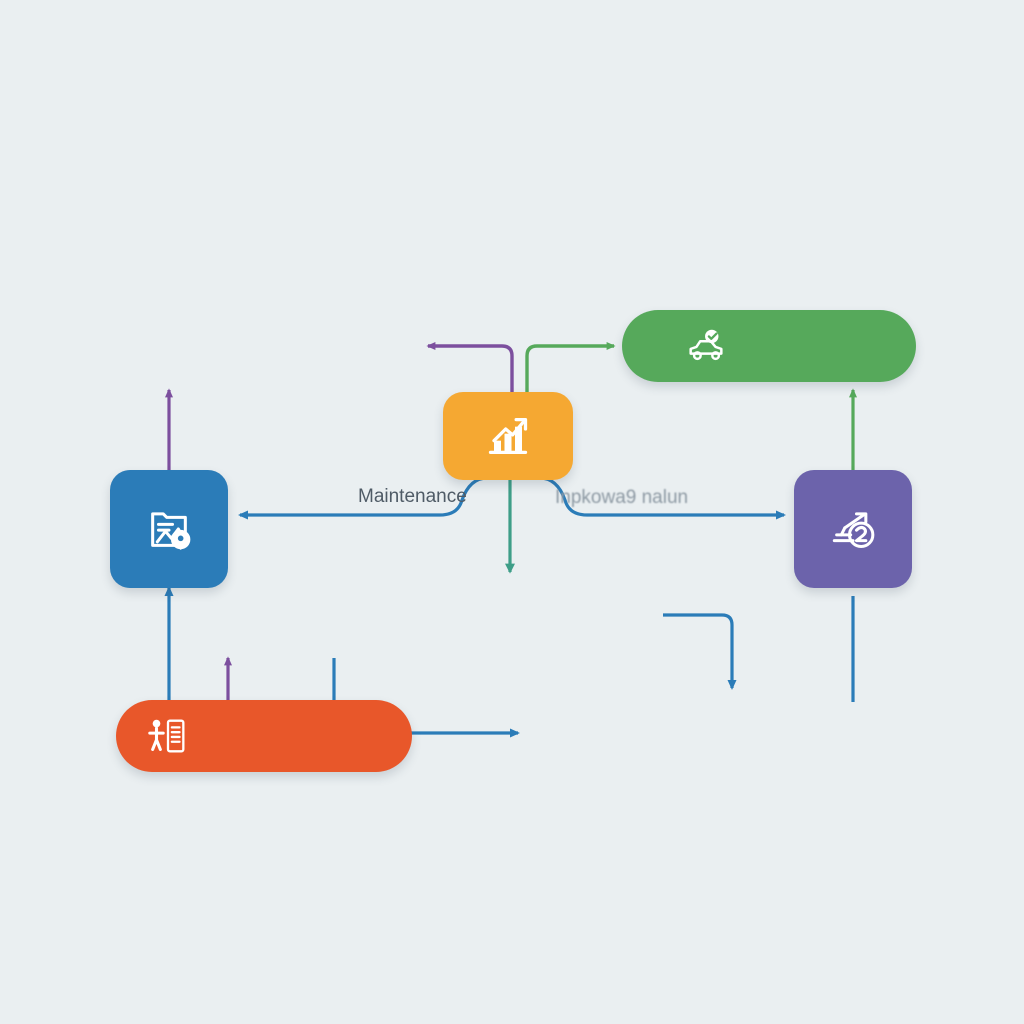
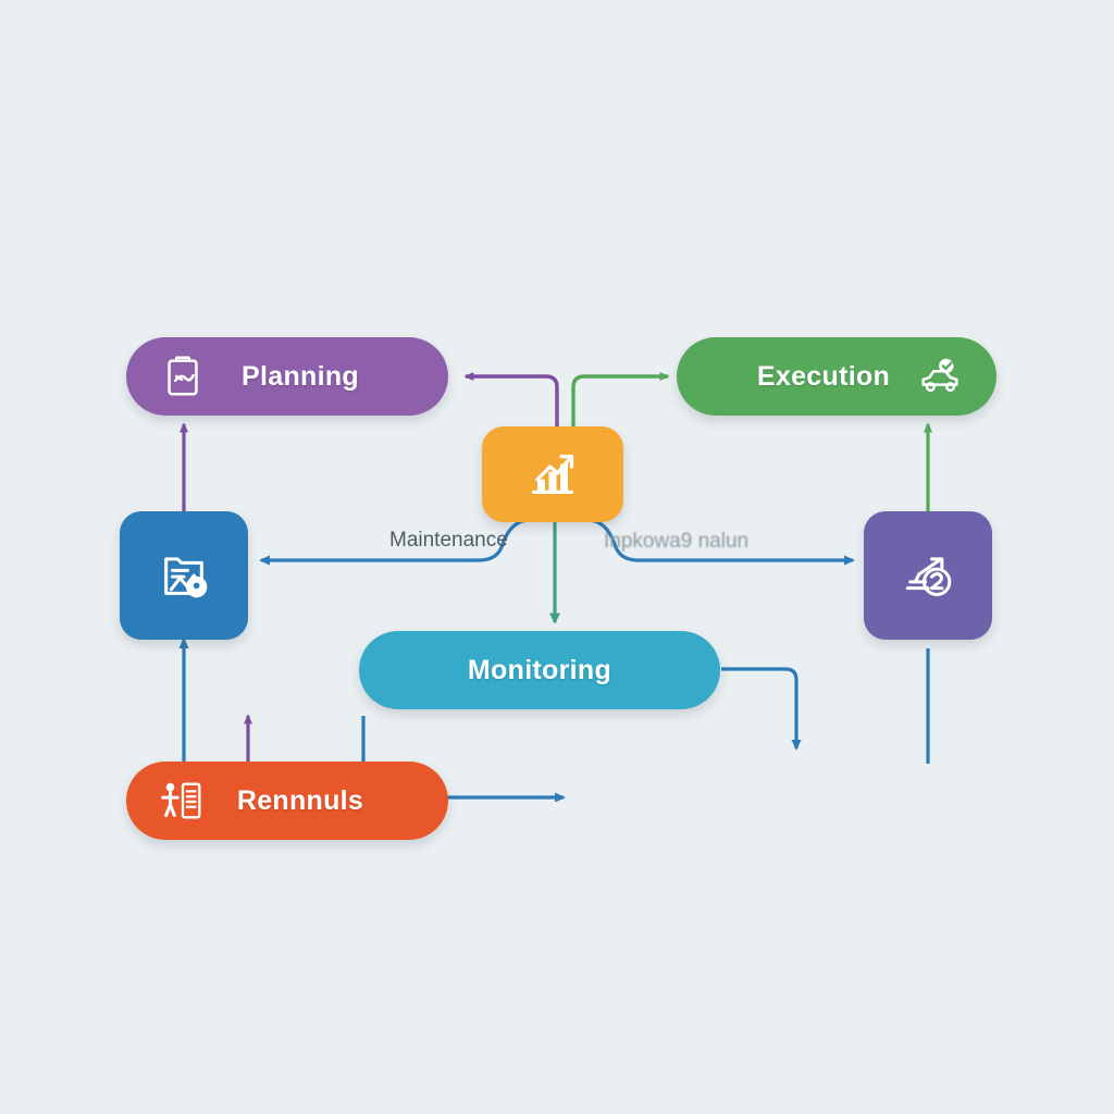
+ Planning
+ Execution
+ Monitoring
+ Rennnuls
  Maintenance
  Inpkowa9 nalun
